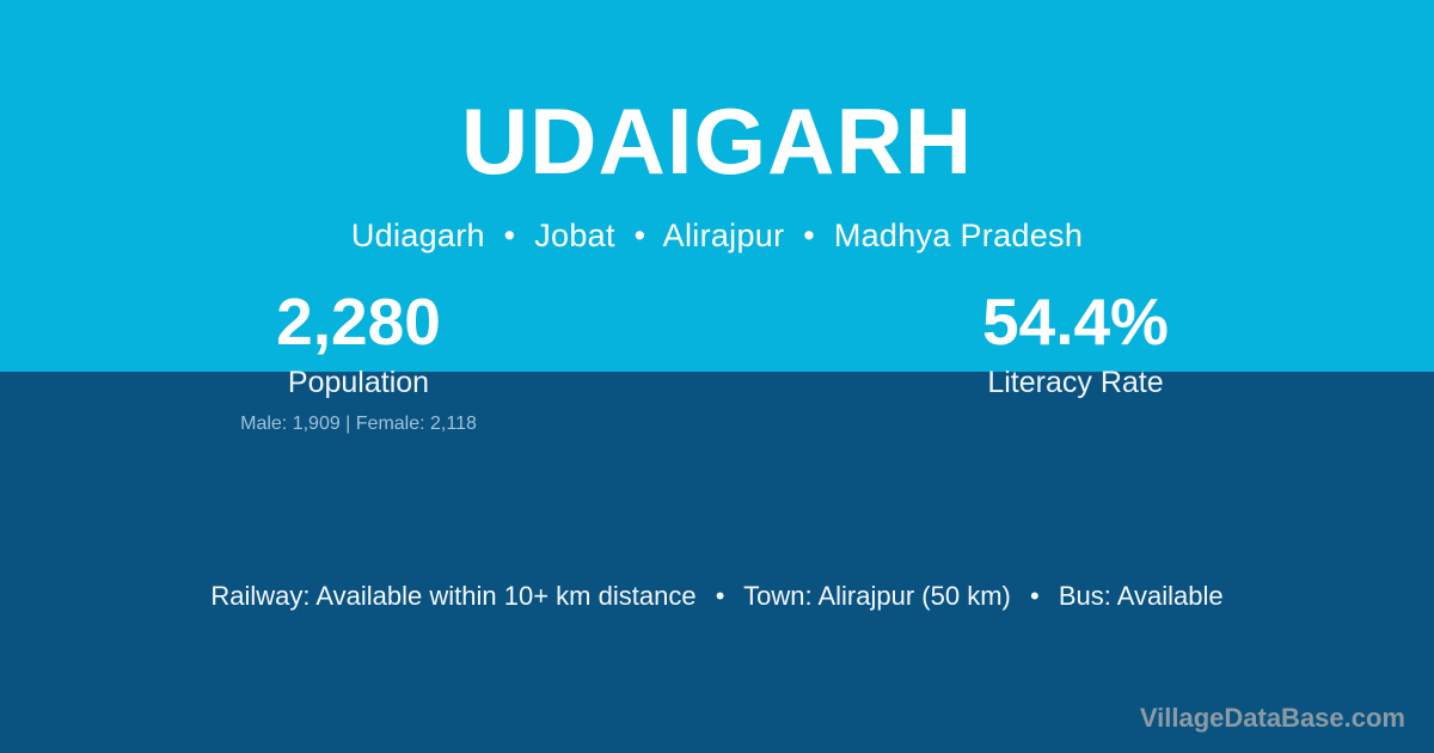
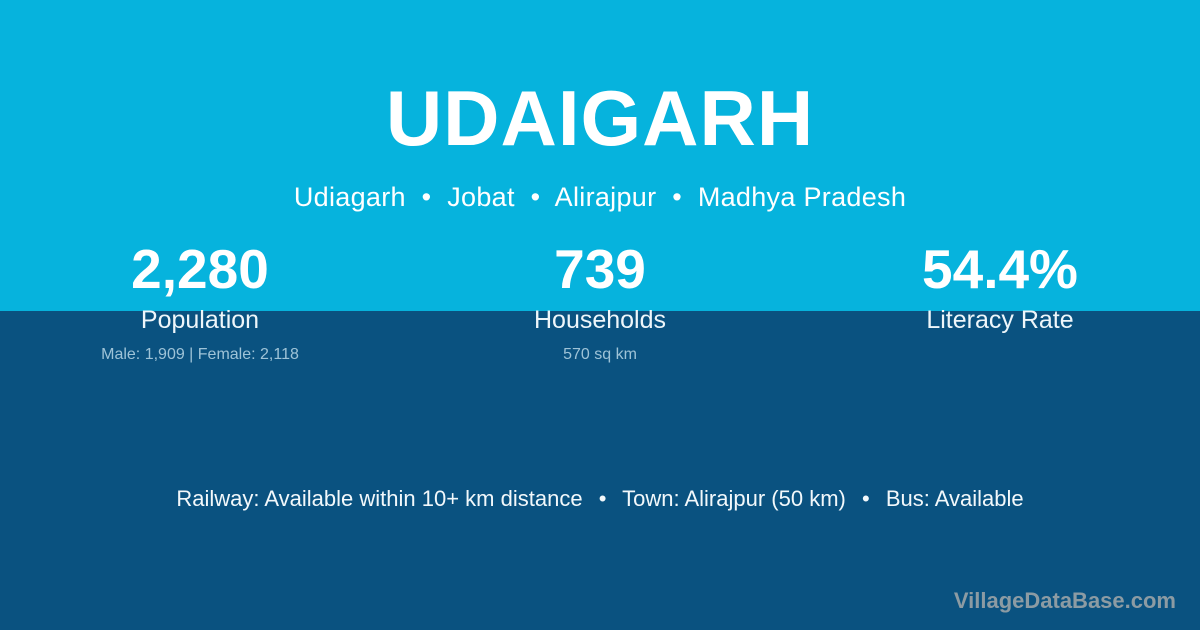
  UDAIGARH
  Udiagarh • Jobat • Alirajpur • Madhya Pradesh
  2,280
  Population
  Male: 1,909 | Female: 2,118
+ 739
+ Households
+ 570 sq km
  54.4%
  Literacy Rate
  Railway: Available within 10+ km distance • Town: Alirajpur (50 km) • Bus: Available
  VillageDataBase.com
